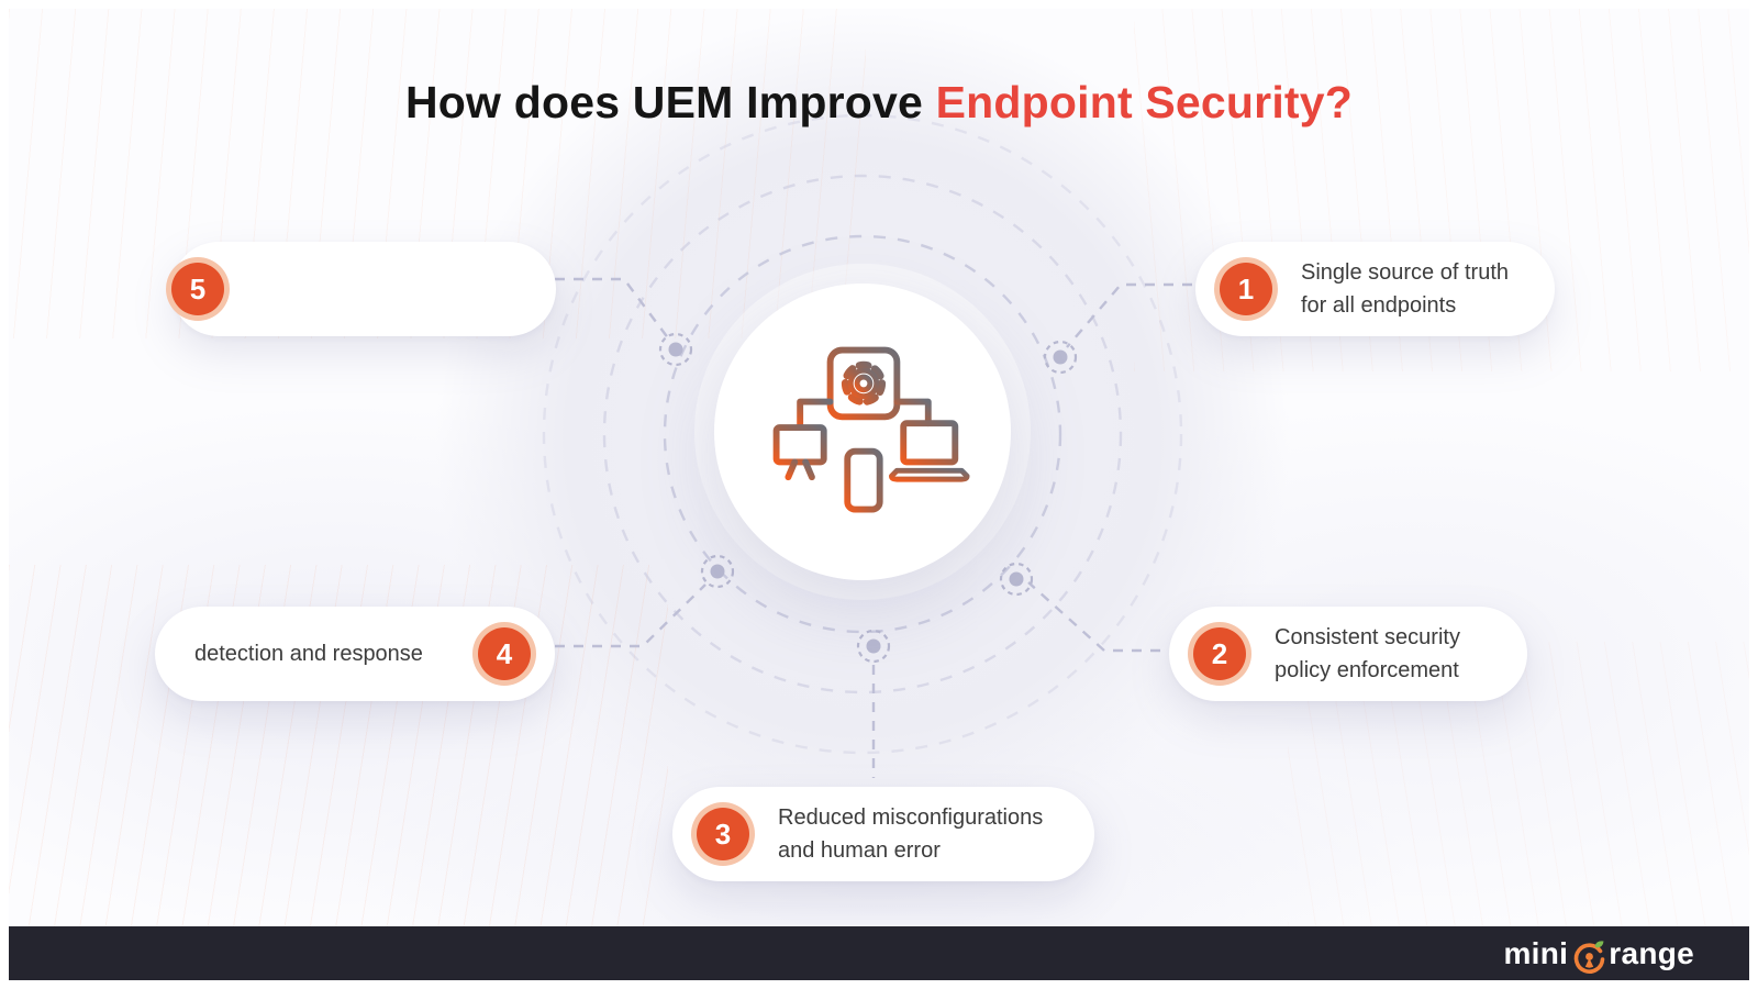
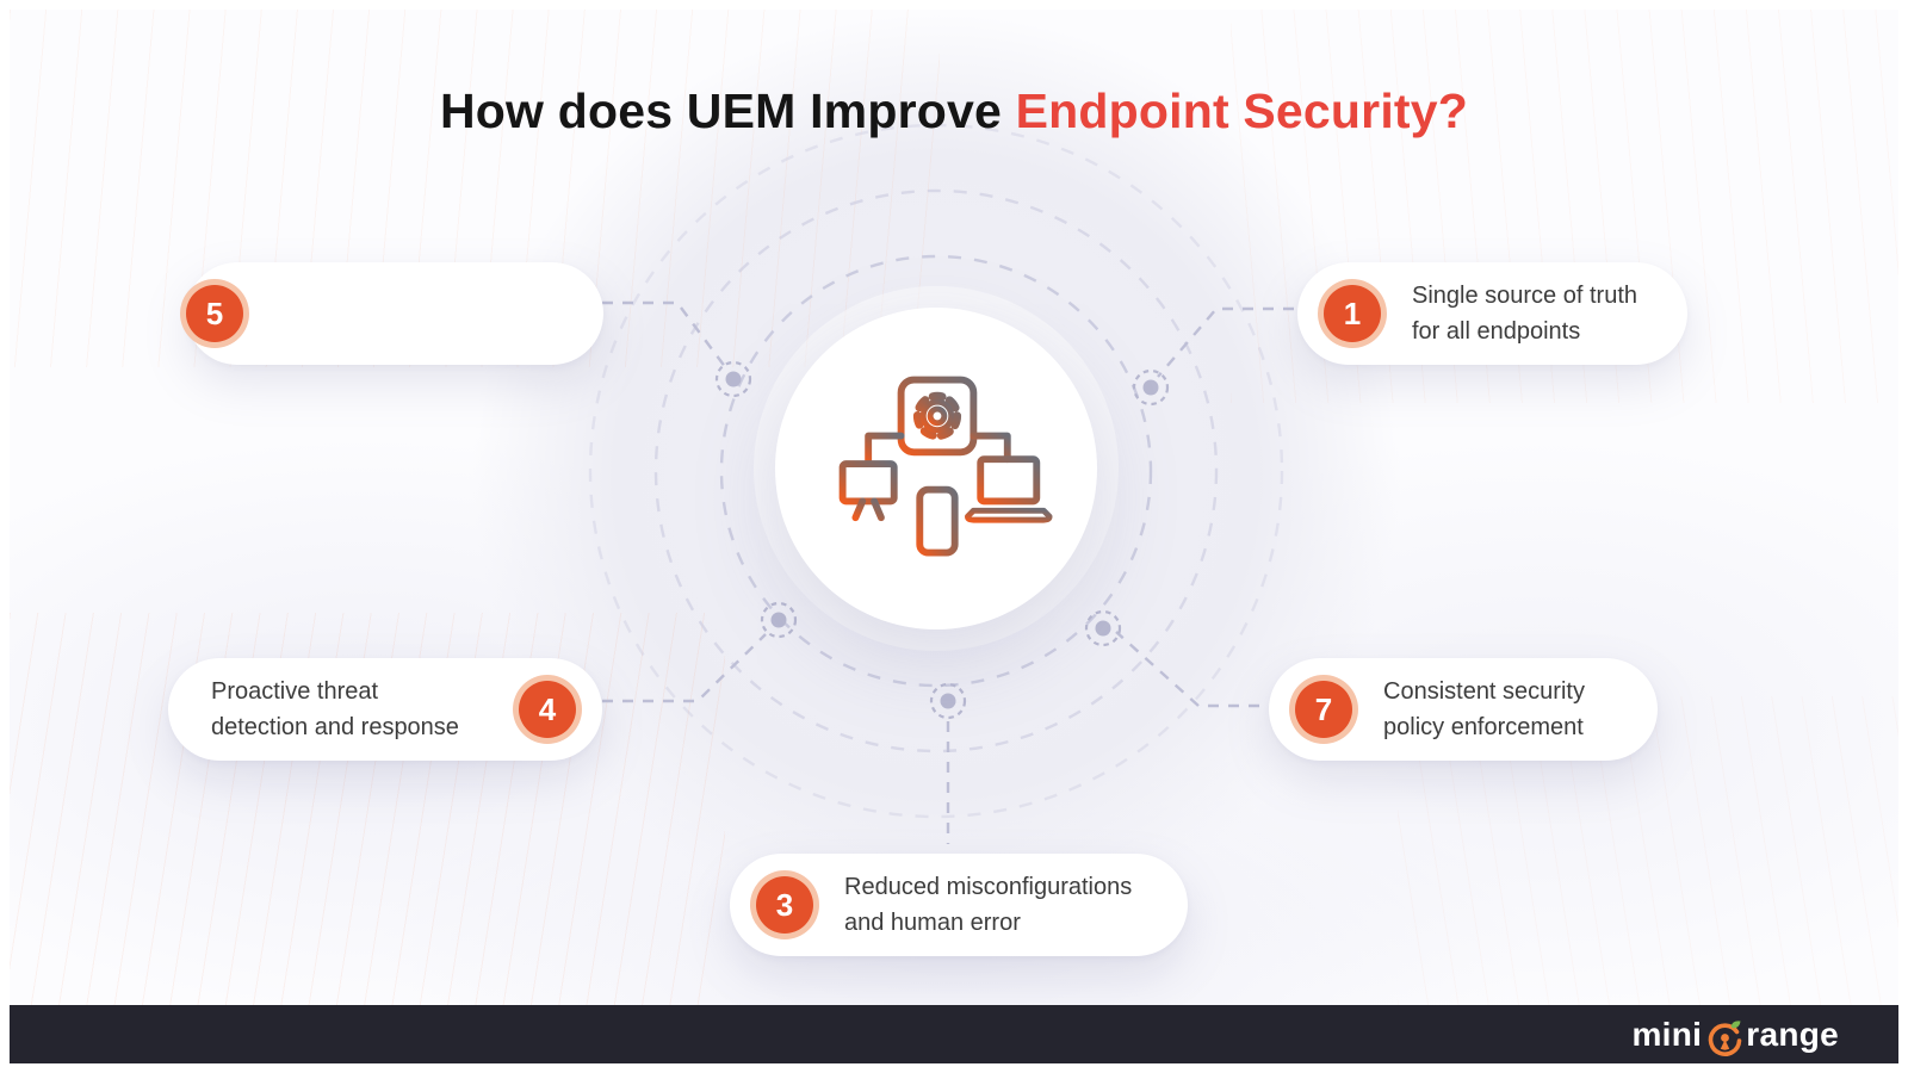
  How does UEM Improve Endpoint Security?
  5
  1
  Single source of truth
  for all endpoints
+ Proactive threat
  detection and response
  4
- 2
+ 7
  Consistent security
  policy enforcement
  3
  Reduced misconfigurations
  and human error
  mini
  range
